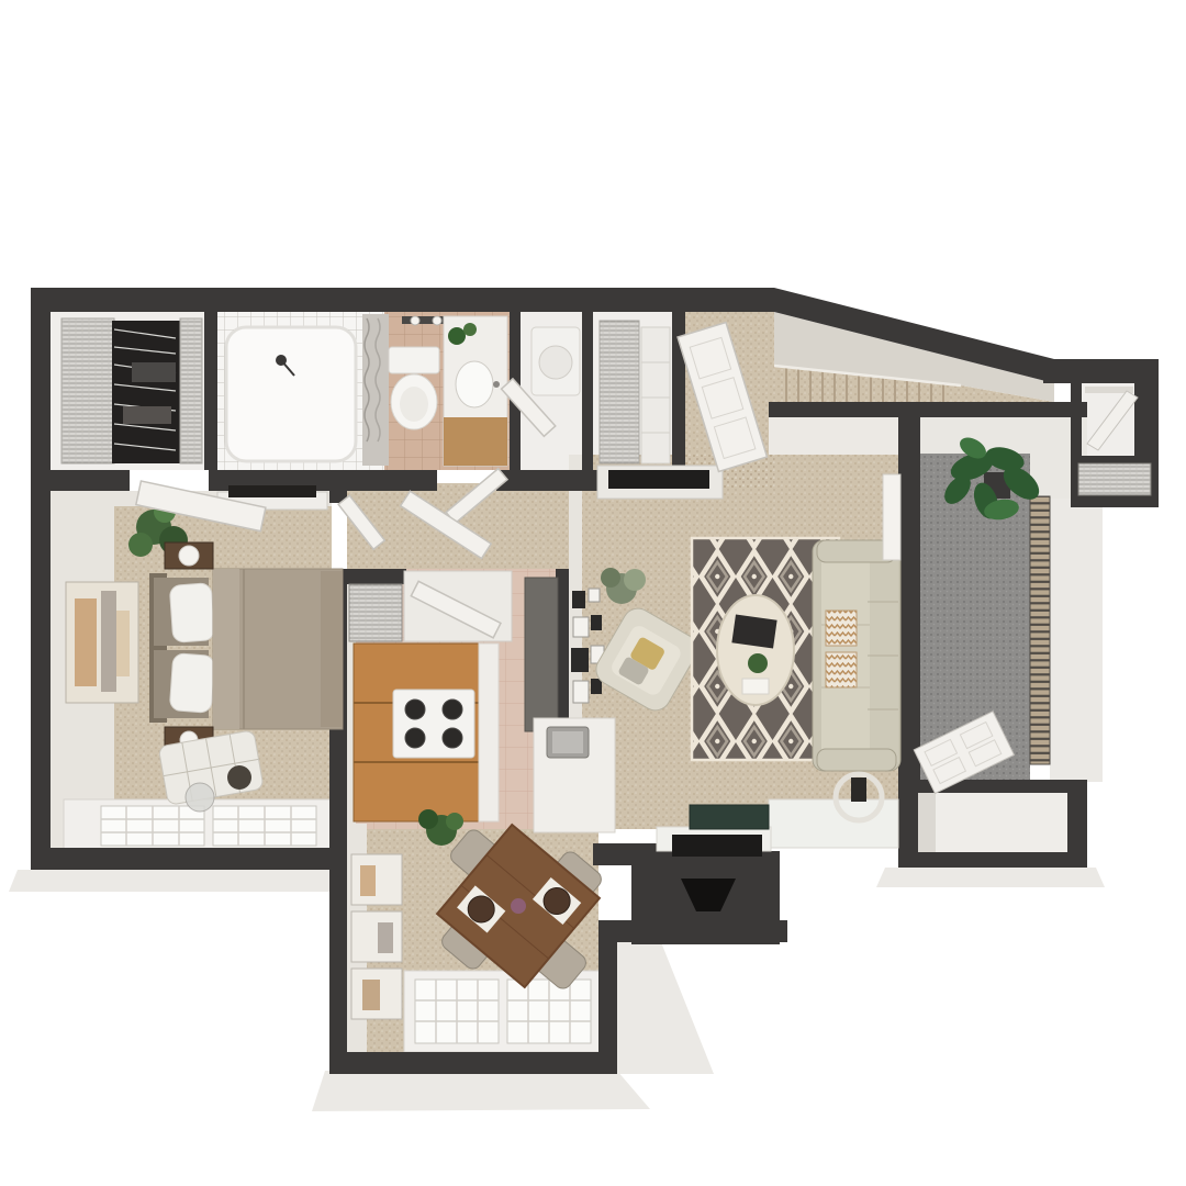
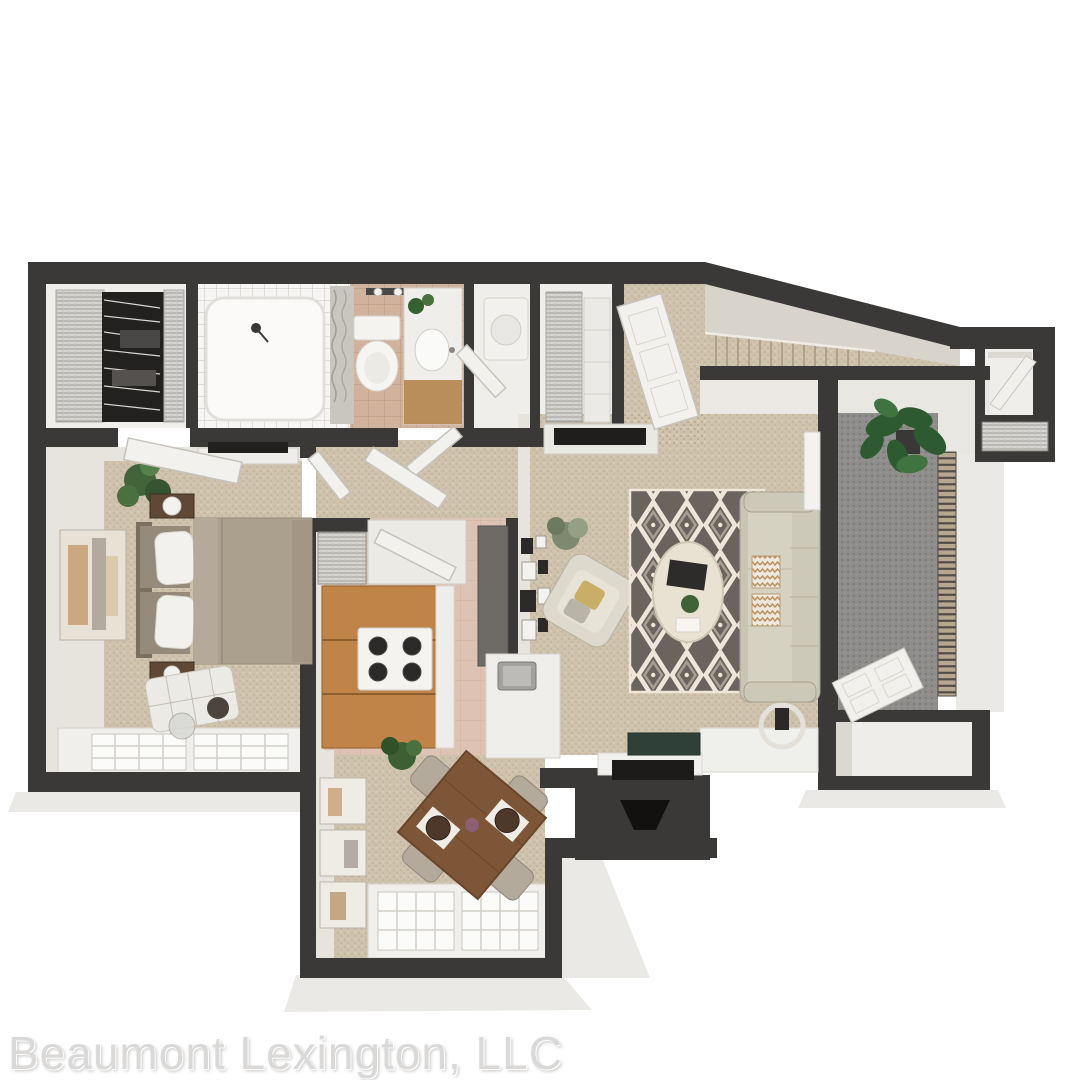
+ Beaumont Lexington, LLC
